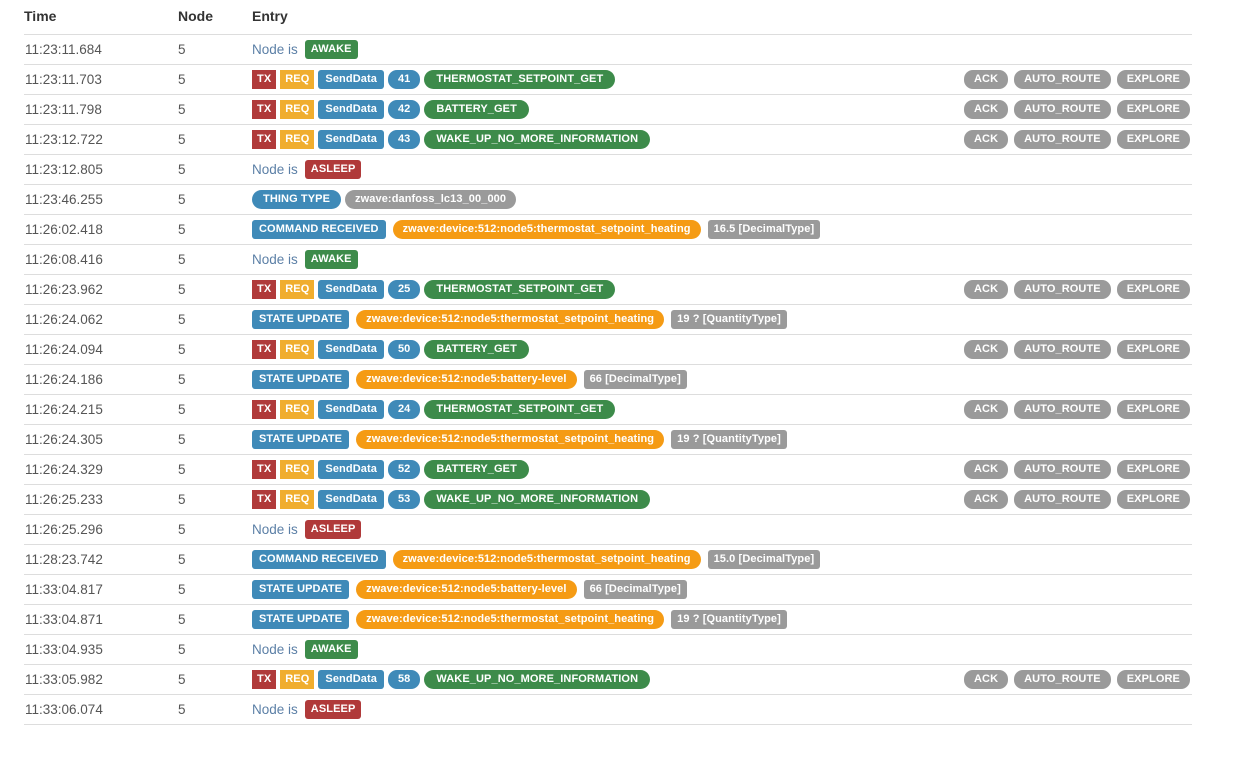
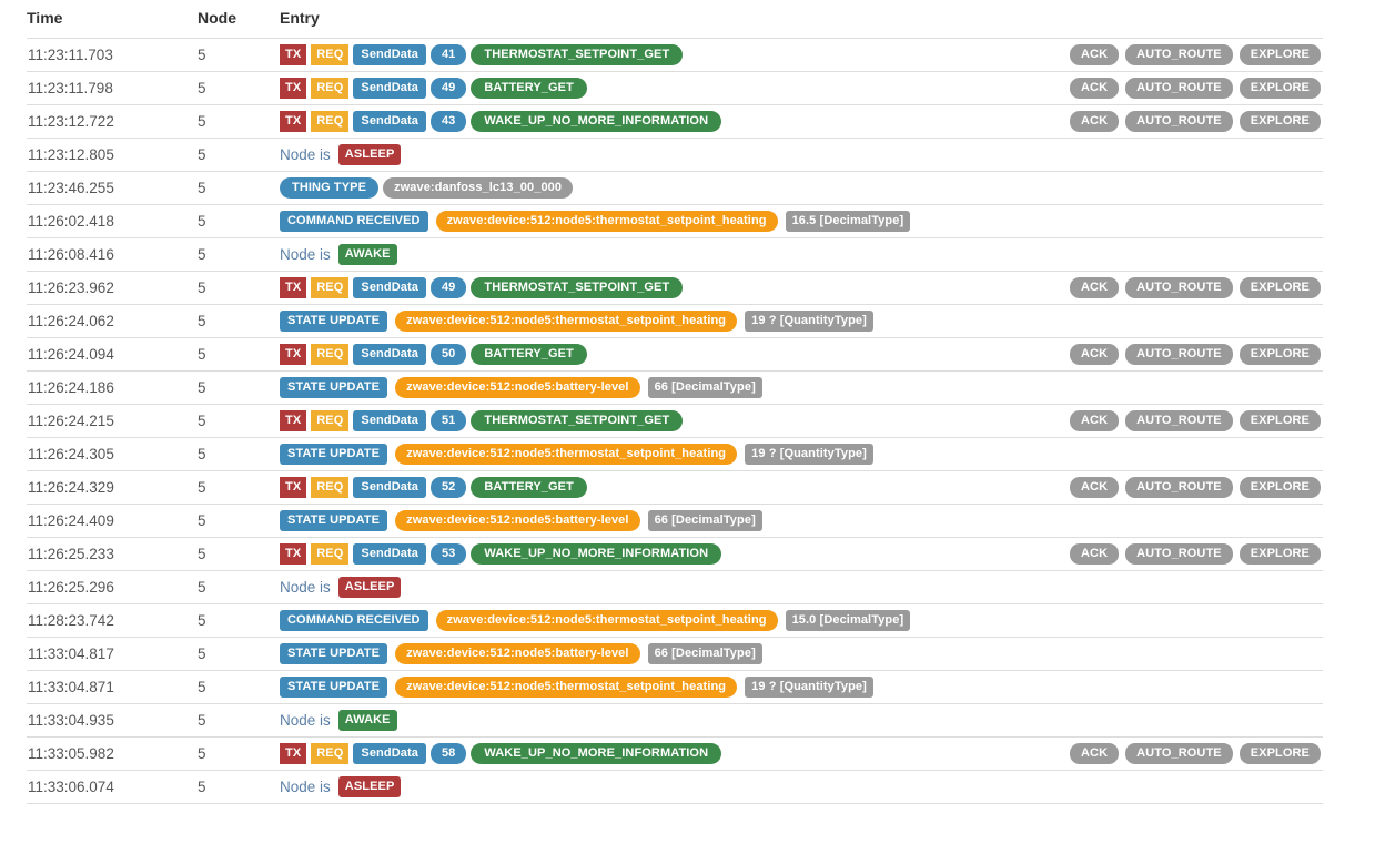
  Time	Node	Entry
- 11:23:11.684	5	Node is AWAKE
  11:23:11.703	5	TX REQ SendData 41 THERMOSTAT_SETPOINT_GET ACK AUTO_ROUTE EXPLORE
- 11:23:11.798	5	TX REQ SendData 42 BATTERY_GET ACK AUTO_ROUTE EXPLORE
+ 11:23:11.798	5	TX REQ SendData 49 BATTERY_GET ACK AUTO_ROUTE EXPLORE
  11:23:12.722	5	TX REQ SendData 43 WAKE_UP_NO_MORE_INFORMATION ACK AUTO_ROUTE EXPLORE
  11:23:12.805	5	Node is ASLEEP
  11:23:46.255	5	THING TYPE zwave:danfoss_lc13_00_000
  11:26:02.418	5	COMMAND RECEIVED zwave:device:512:node5:thermostat_setpoint_heating 16.5 [DecimalType]
  11:26:08.416	5	Node is AWAKE
- 11:26:23.962	5	TX REQ SendData 25 THERMOSTAT_SETPOINT_GET ACK AUTO_ROUTE EXPLORE
+ 11:26:23.962	5	TX REQ SendData 49 THERMOSTAT_SETPOINT_GET ACK AUTO_ROUTE EXPLORE
  11:26:24.062	5	STATE UPDATE zwave:device:512:node5:thermostat_setpoint_heating 19 ? [QuantityType]
  11:26:24.094	5	TX REQ SendData 50 BATTERY_GET ACK AUTO_ROUTE EXPLORE
  11:26:24.186	5	STATE UPDATE zwave:device:512:node5:battery-level 66 [DecimalType]
- 11:26:24.215	5	TX REQ SendData 24 THERMOSTAT_SETPOINT_GET ACK AUTO_ROUTE EXPLORE
+ 11:26:24.215	5	TX REQ SendData 51 THERMOSTAT_SETPOINT_GET ACK AUTO_ROUTE EXPLORE
  11:26:24.305	5	STATE UPDATE zwave:device:512:node5:thermostat_setpoint_heating 19 ? [QuantityType]
  11:26:24.329	5	TX REQ SendData 52 BATTERY_GET ACK AUTO_ROUTE EXPLORE
+ 11:26:24.409	5	STATE UPDATE zwave:device:512:node5:battery-level 66 [DecimalType]
  11:26:25.233	5	TX REQ SendData 53 WAKE_UP_NO_MORE_INFORMATION ACK AUTO_ROUTE EXPLORE
  11:26:25.296	5	Node is ASLEEP
  11:28:23.742	5	COMMAND RECEIVED zwave:device:512:node5:thermostat_setpoint_heating 15.0 [DecimalType]
  11:33:04.817	5	STATE UPDATE zwave:device:512:node5:battery-level 66 [DecimalType]
  11:33:04.871	5	STATE UPDATE zwave:device:512:node5:thermostat_setpoint_heating 19 ? [QuantityType]
  11:33:04.935	5	Node is AWAKE
  11:33:05.982	5	TX REQ SendData 58 WAKE_UP_NO_MORE_INFORMATION ACK AUTO_ROUTE EXPLORE
  11:33:06.074	5	Node is ASLEEP
